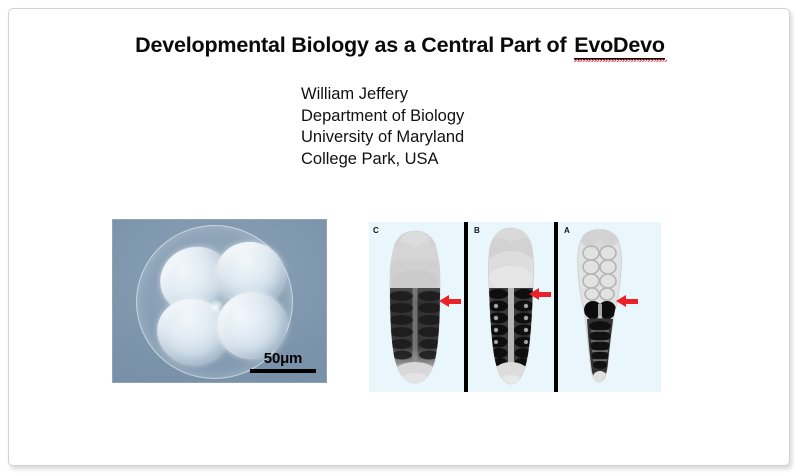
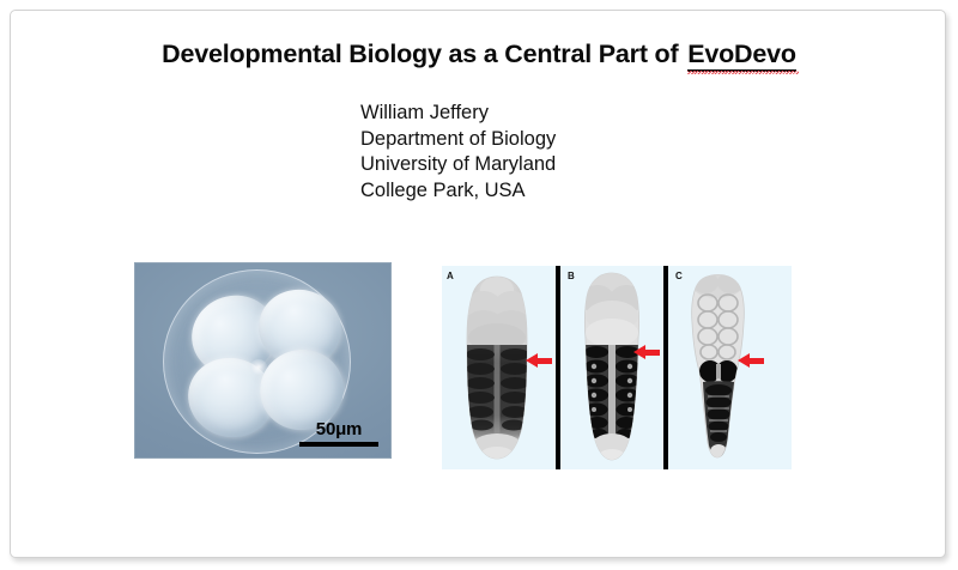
  Developmental Biology as a Central Part of EvoDevo
  William Jeffery
  Department of Biology
  University of Maryland
  College Park, USA
  50μm
- C
+ A
  B
- A
+ C
